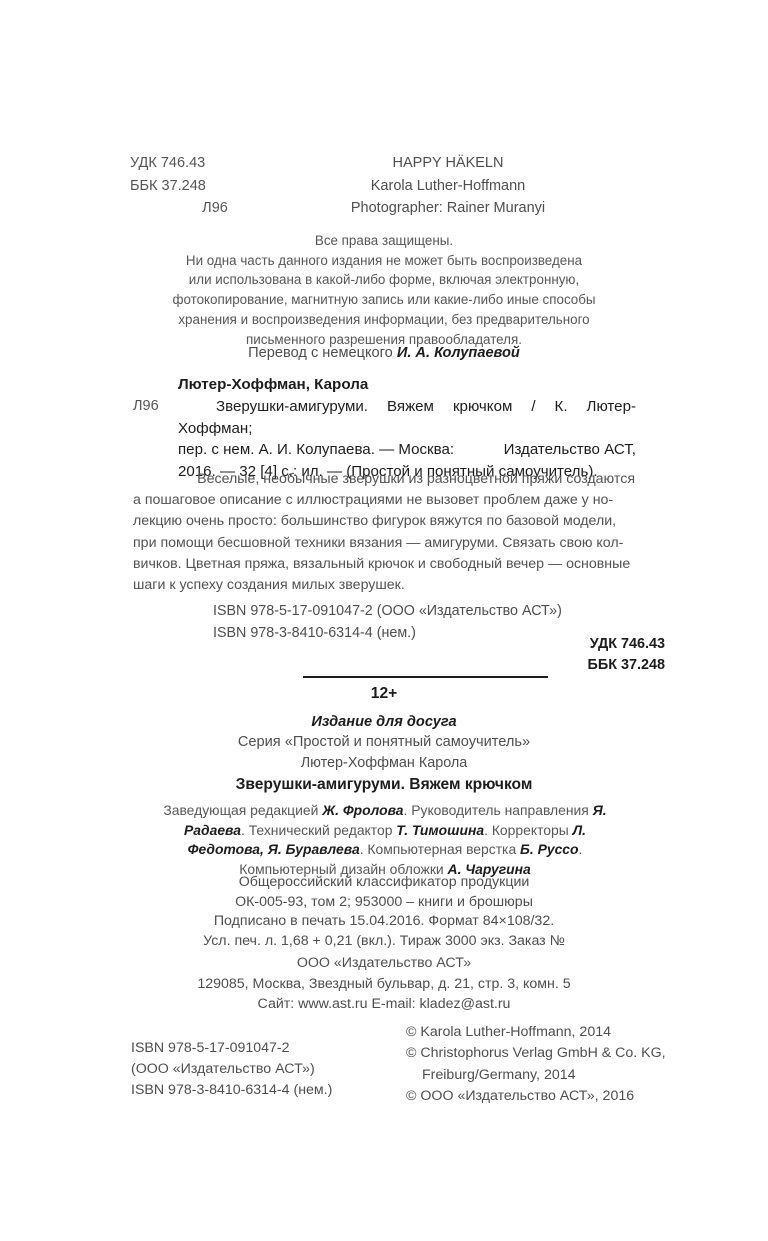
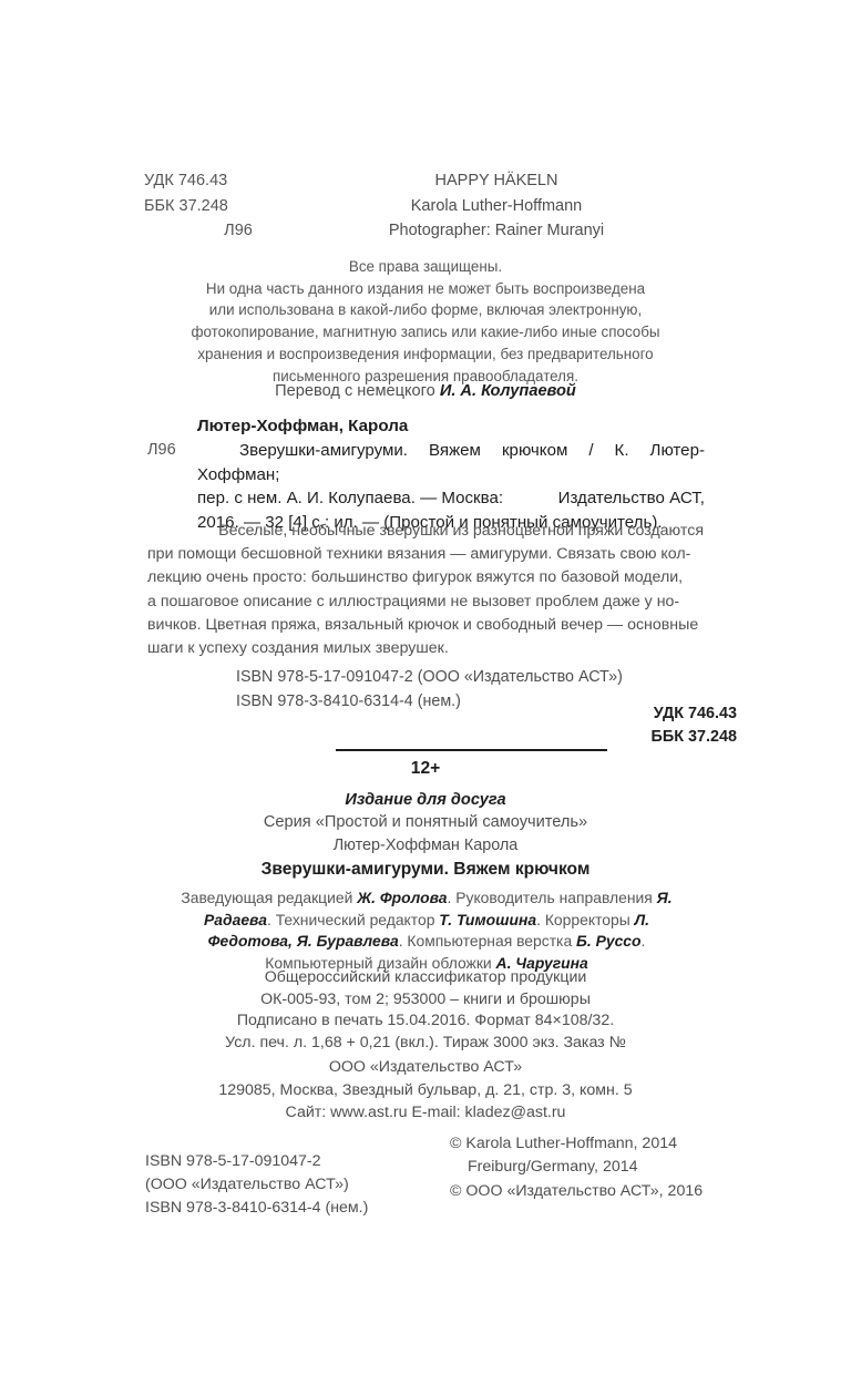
  УДК 746.43
  ББК 37.248
  Л96
  HAPPY HÄKELN
  Karola Luther-Hoffmann
  Photographer: Rainer Muranyi
  Все права защищены.
  Ни одна часть данного издания не может быть воспроизведена
  или использована в какой-либо форме, включая электронную,
  фотокопирование, магнитную запись или какие-либо иные способы
  хранения и воспроизведения информации, без предварительного
  письменного разрешения правообладателя.
  Перевод с немецкого И. А. Колупаевой
  Лютер-Хоффман, Карола
  Л96
  Зверушки-амигуруми. Вяжем крючком / К. Лютер-Хоффман;
  пер. с нем. А. И. Колупаева. — Москва:
  Издательство АСТ,
  2016. — 32 [4] с.: ил. — (Простой и понятный самоучитель).
  Веселые, необычные зверушки из разноцветной пряжи создаются
- а пошаговое описание с иллюстрациями не вызовет проблем даже у но-
+ при помощи бесшовной техники вязания — амигуруми. Связать свою кол-
  лекцию очень просто: большинство фигурок вяжутся по базовой модели,
- при помощи бесшовной техники вязания — амигуруми. Связать свою кол-
+ а пошаговое описание с иллюстрациями не вызовет проблем даже у но-
  вичков. Цветная пряжа, вязальный крючок и свободный вечер — основные
  шаги к успеху создания милых зверушек.
  ISBN 978-5-17-091047-2 (ООО «Издательство АСТ»)
  ISBN 978-3-8410-6314-4 (нем.)
  УДК 746.43
  ББК 37.248
  12+
  Издание для досуга
  Серия «Простой и понятный самоучитель»
  Лютер-Хоффман Карола
  Зверушки-амигуруми. Вяжем крючком
  Заведующая редакцией Ж. Фролова. Руководитель направления Я. Радаева. Технический редактор Т. Тимошина. Корректоры Л. Федотова, Я. Буравлева. Компьютерная верстка Б. Руссо. Компьютерный дизайн обложки А. Чаругина
  Общероссийский классификатор продукции
  ОК-005-93, том 2; 953000 – книги и брошюры
  Подписано в печать 15.04.2016. Формат 84×108/32.
  Усл. печ. л. 1,68 + 0,21 (вкл.). Тираж 3000 экз. Заказ №
  ООО «Издательство АСТ»
  129085, Москва, Звездный бульвар, д. 21, стр. 3, комн. 5
  Сайт: www.ast.ru E-mail: kladez@ast.ru
  ISBN 978-5-17-091047-2
  (ООО «Издательство АСТ»)
  ISBN 978-3-8410-6314-4 (нем.)
  © Karola Luther-Hoffmann, 2014
- © Christophorus Verlag GmbH & Co. KG,
  Freiburg/Germany, 2014
  © ООО «Издательство АСТ», 2016
